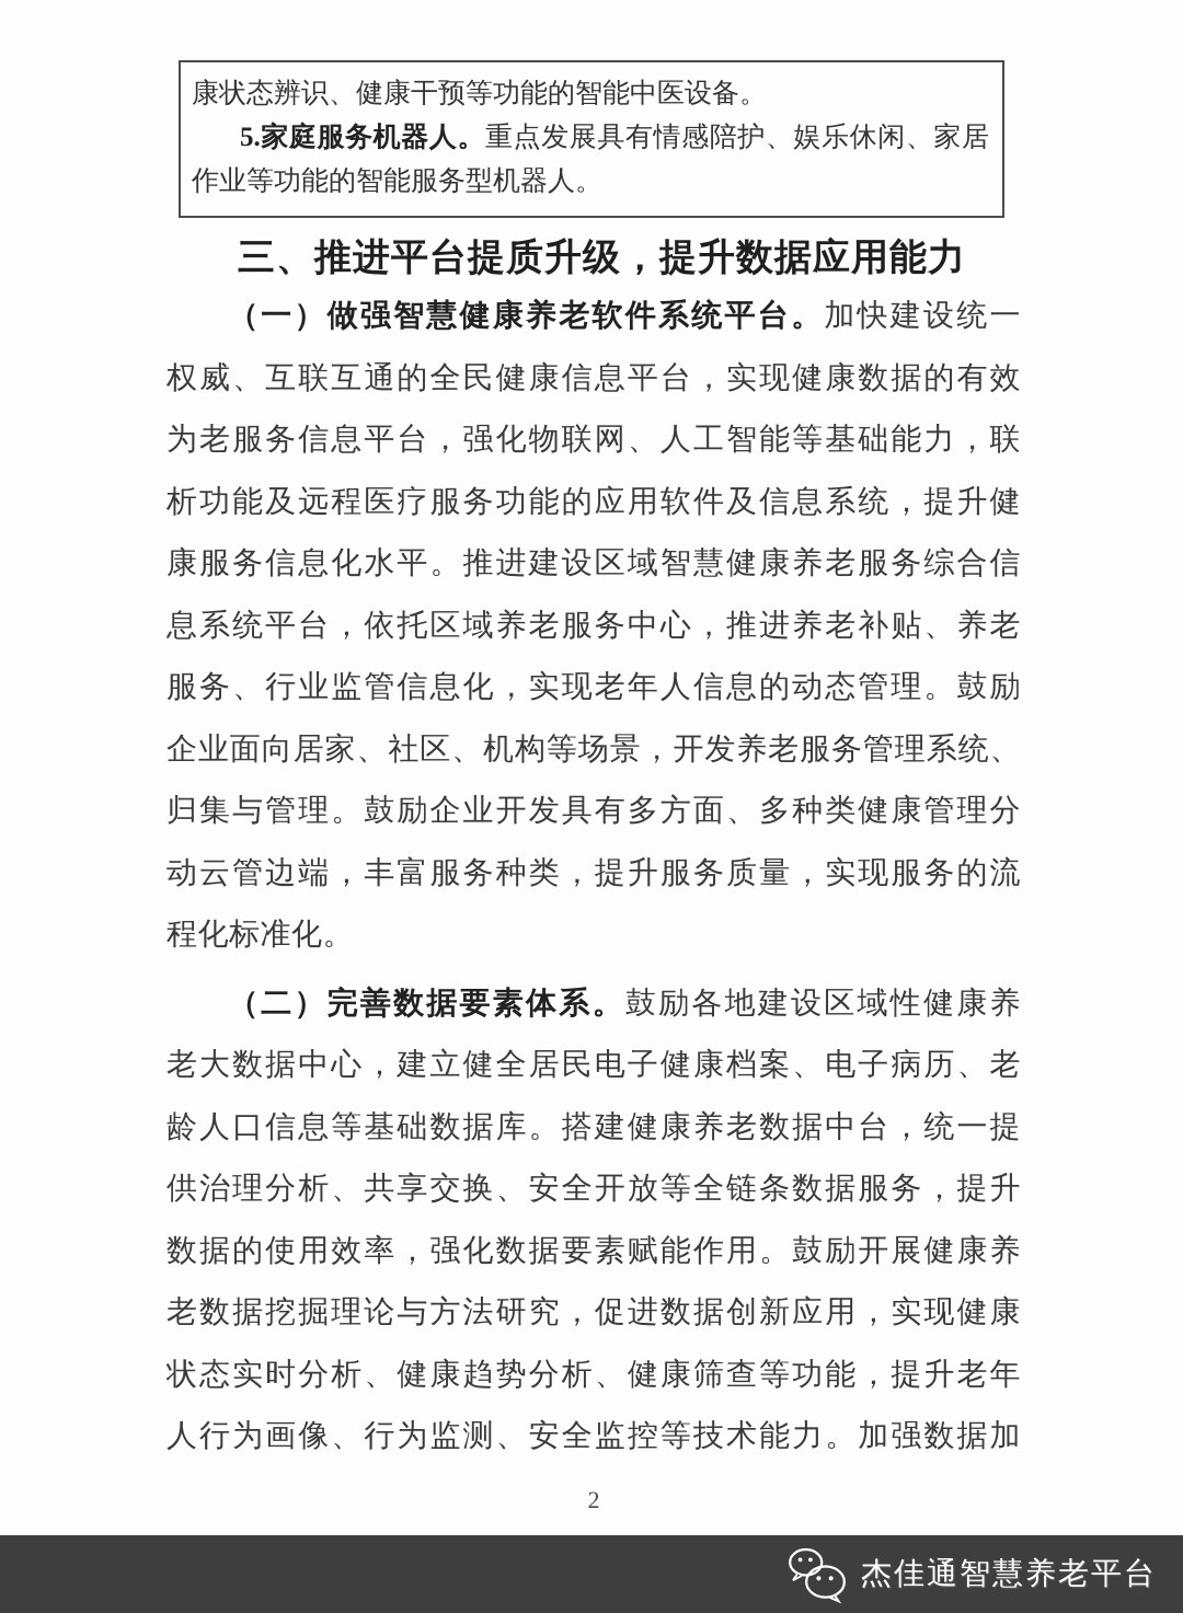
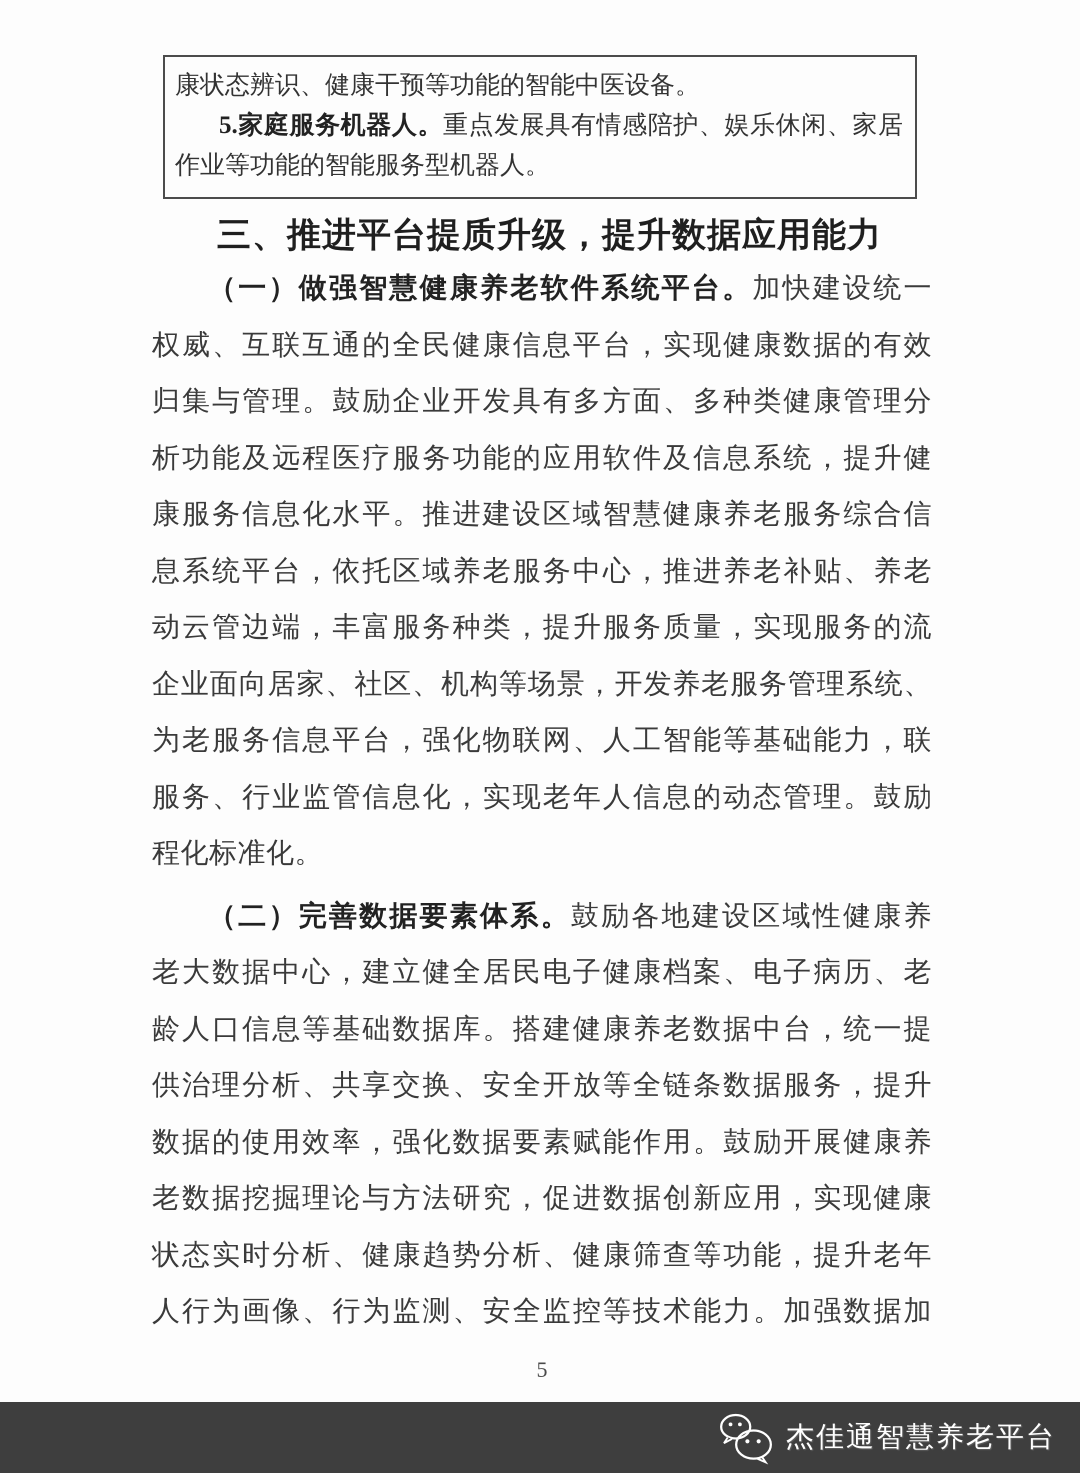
  康状态辨识、健康干预等功能的智能中医设备。
  5.家庭服务机器人。重点发展具有情感陪护、娱乐休闲、家居
  作业等功能的智能服务型机器人。
  三、推进平台提质升级，提升数据应用能力
  （一）做强智慧健康养老软件系统平台。加快建设统一
  权威、互联互通的全民健康信息平台，实现健康数据的有效
- 为老服务信息平台，强化物联网、人工智能等基础能力，联
+ 归集与管理。鼓励企业开发具有多方面、多种类健康管理分
  析功能及远程医疗服务功能的应用软件及信息系统，提升健
  康服务信息化水平。推进建设区域智慧健康养老服务综合信
  息系统平台，依托区域养老服务中心，推进养老补贴、养老
- 服务、行业监管信息化，实现老年人信息的动态管理。鼓励
+ 动云管边端，丰富服务种类，提升服务质量，实现服务的流
  企业面向居家、社区、机构等场景，开发养老服务管理系统、
- 归集与管理。鼓励企业开发具有多方面、多种类健康管理分
+ 为老服务信息平台，强化物联网、人工智能等基础能力，联
- 动云管边端，丰富服务种类，提升服务质量，实现服务的流
+ 服务、行业监管信息化，实现老年人信息的动态管理。鼓励
  程化标准化。
  （二）完善数据要素体系。鼓励各地建设区域性健康养
  老大数据中心，建立健全居民电子健康档案、电子病历、老
  龄人口信息等基础数据库。搭建健康养老数据中台，统一提
  供治理分析、共享交换、安全开放等全链条数据服务，提升
  数据的使用效率，强化数据要素赋能作用。鼓励开展健康养
  老数据挖掘理论与方法研究，促进数据创新应用，实现健康
  状态实时分析、健康趋势分析、健康筛查等功能，提升老年
  人行为画像、行为监测、安全监控等技术能力。加强数据加
- 2
+ 5
  杰佳通智慧养老平台
